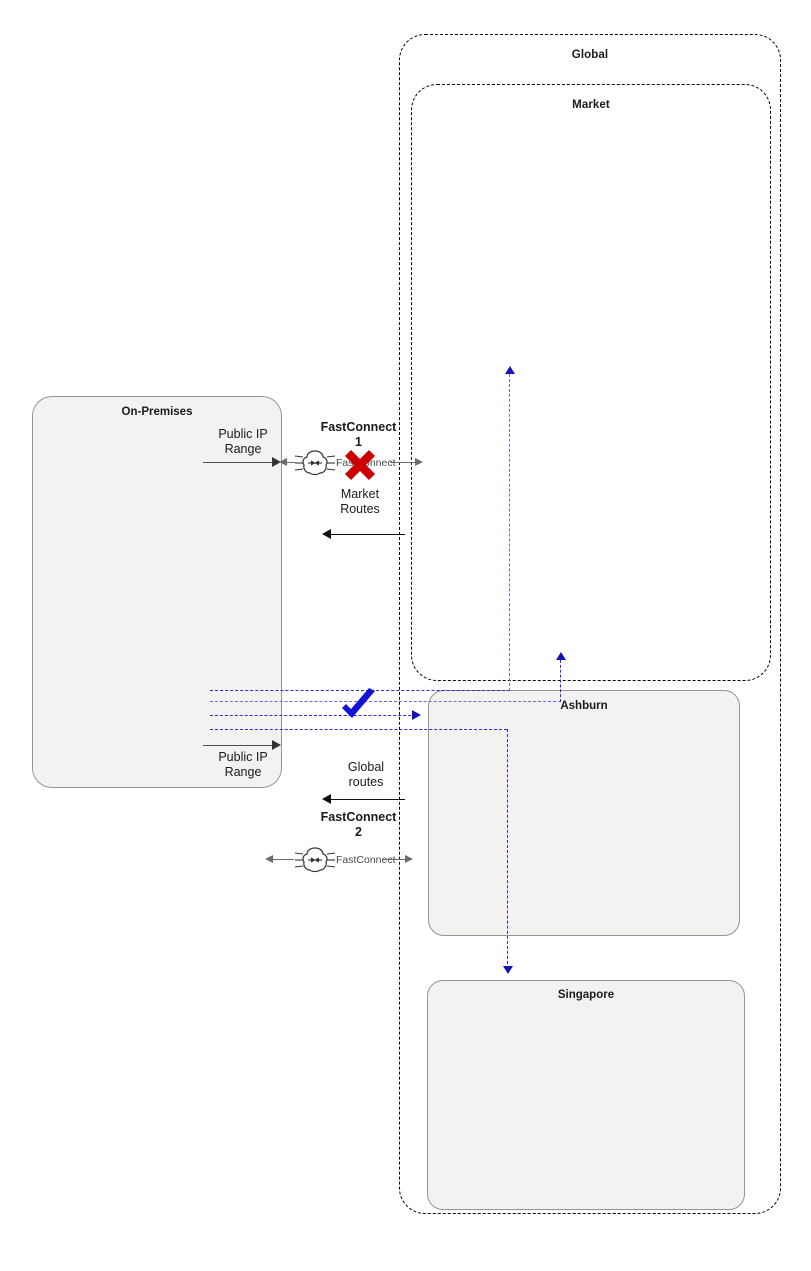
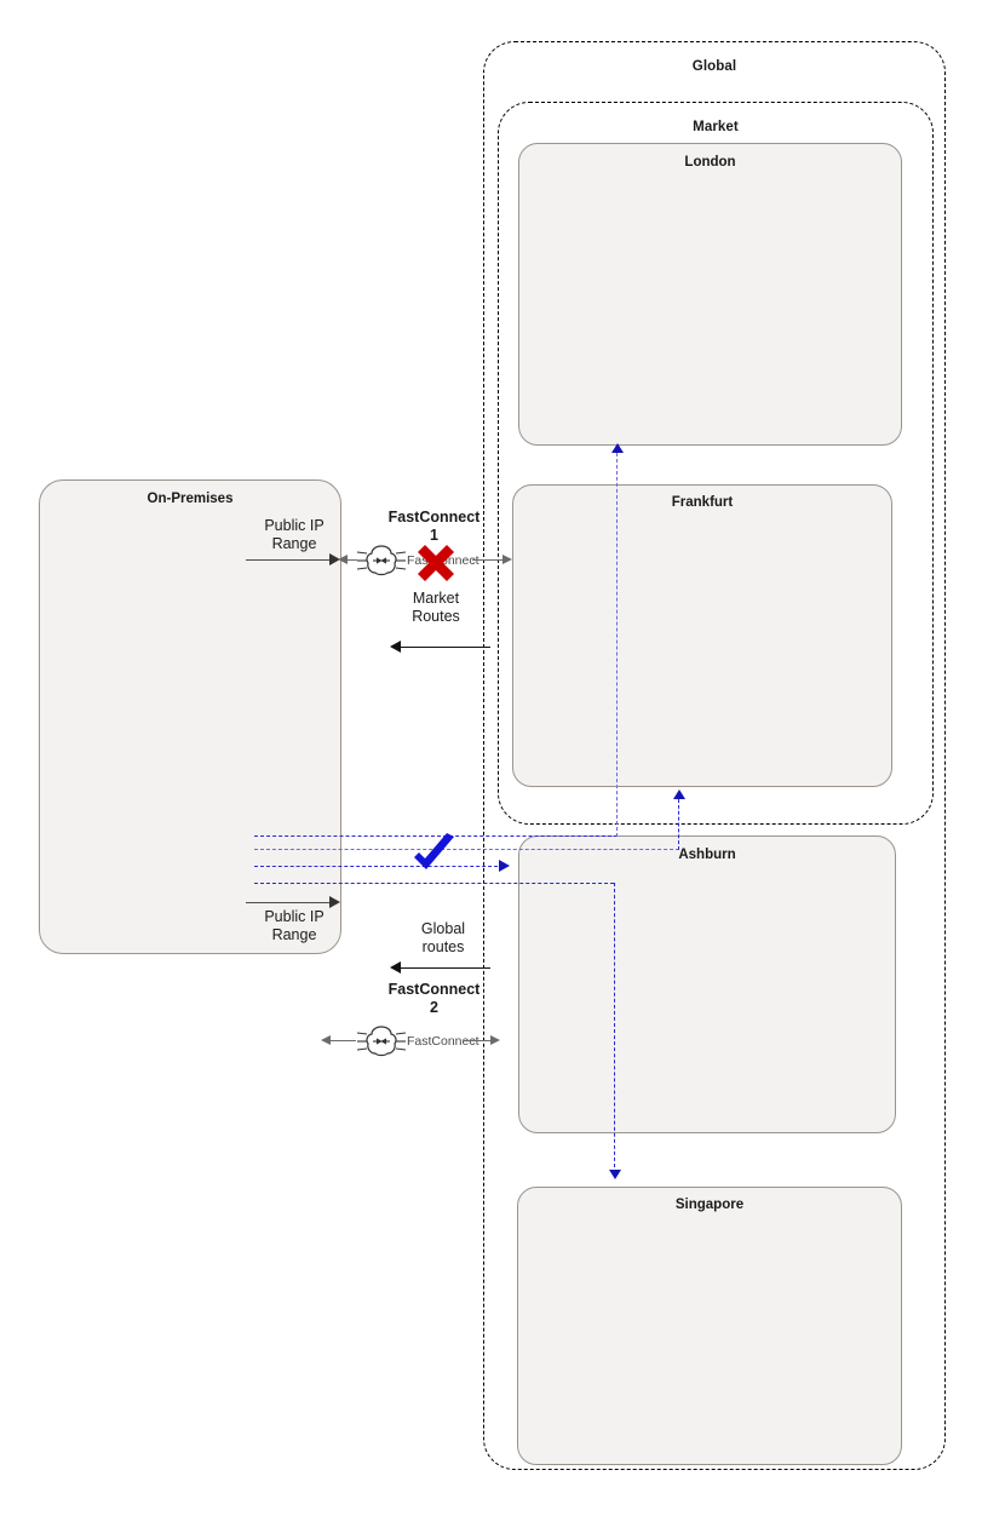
  Global
  Market
+ London
+ Frankfurt
  Ashburn
  Singapore
  On-Premises
  FastConnect
  1
  Public IP
  Range
  Fasnnect
  Market
  Routes
  Public IP
  Range
  Global
  routes
  FastConnect
  2
  FastConnect
